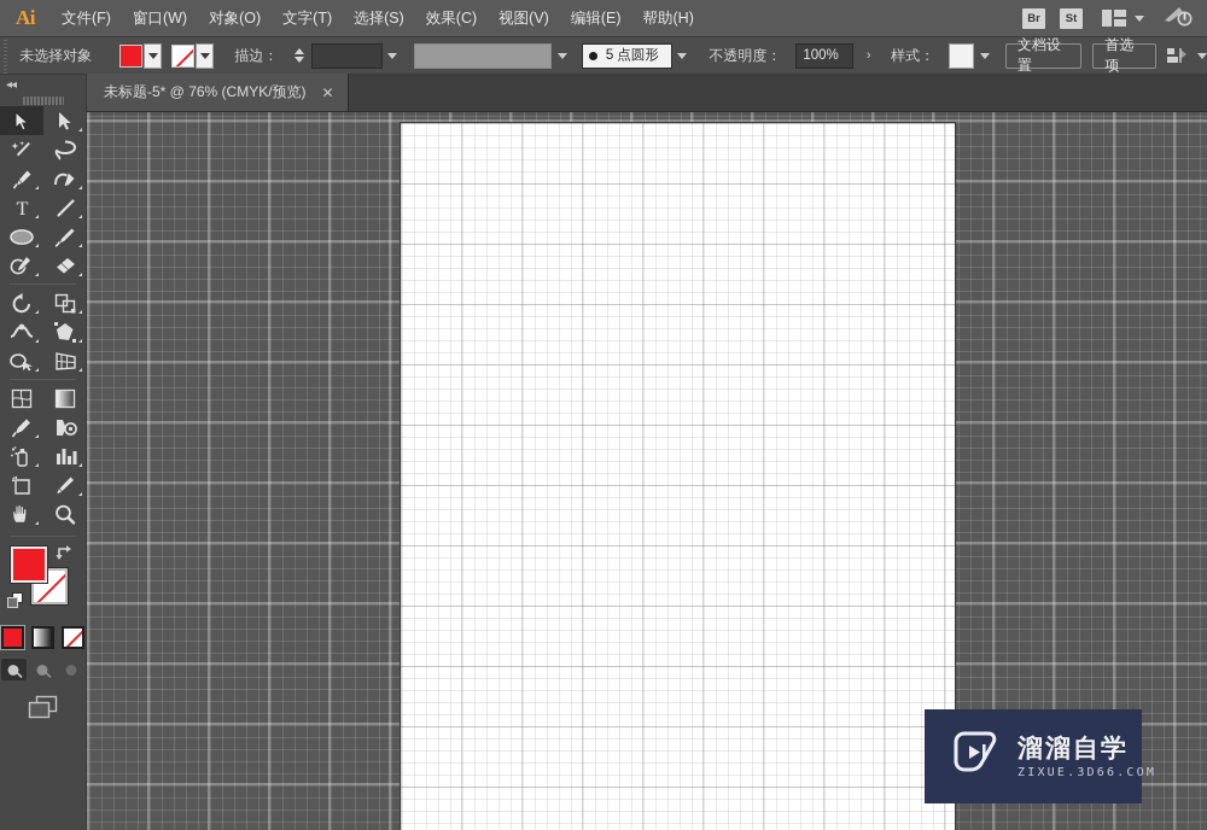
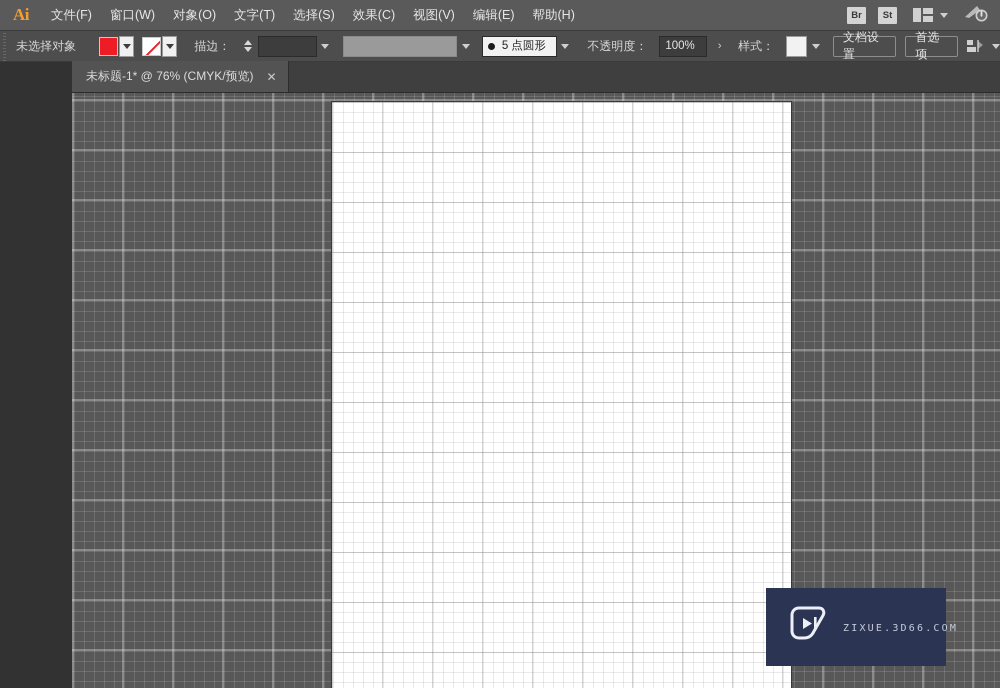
  Ai
  文件(F)
  窗口(W)
  对象(O)
  文字(T)
  选择(S)
  效果(C)
  视图(V)
  编辑(E)
  帮助(H)
  Br
  St
  未选择对象
  描边：
  5 点圆形
  不透明度：
  100%
  ›
  样式：
  文档设置
  首选项
- 未标题-5* @ 76% (CMYK/预览)
+ 未标题-1* @ 76% (CMYK/预览)
  ✕
- ◂◂
- T
- 溜溜自学
  ZIXUE.3D66.COM
